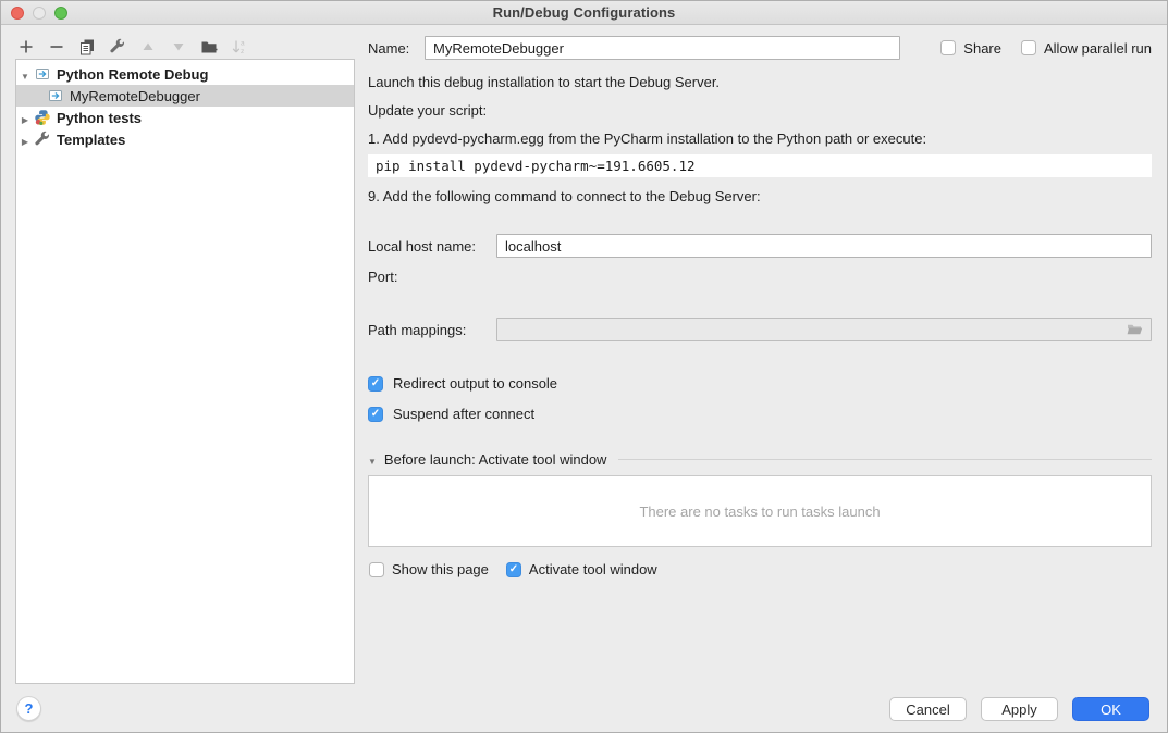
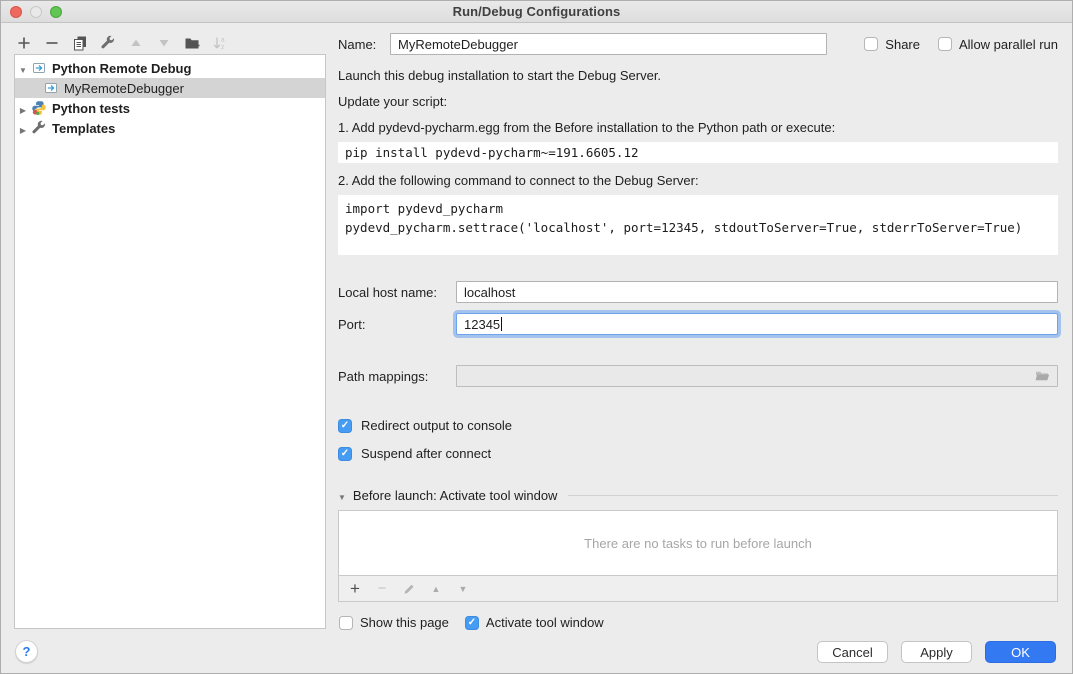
  Run/Debug Configurations
  Python Remote Debug
  MyRemoteDebugger
  Python tests
  Templates
  Name:
  MyRemoteDebugger
  Share
  Allow parallel run
  Launch this debug installation to start the Debug Server.
  Update your script:
- 1. Add pydevd-pycharm.egg from the PyCharm installation to the Python path or execute:
+ 1. Add pydevd-pycharm.egg from the Before installation to the Python path or execute:
  pip install pydevd-pycharm~=191.6605.12
- 9. Add the following command to connect to the Debug Server:
+ 2. Add the following command to connect to the Debug Server:
+ import pydevd_pycharm pydevd_pycharm.settrace('localhost', port=12345, stdoutToServer=True, stderrToServer=True)
  Local host name:
  localhost
  Port:
+ 12345
  Path mappings:
  Redirect output to console
  Suspend after connect
  Before launch: Activate tool window
- There are no tasks to run tasks launch
+ There are no tasks to run before launch
+ +
+ −
  Show this page
  Activate tool window
  ?
  Cancel
  Apply
  OK
